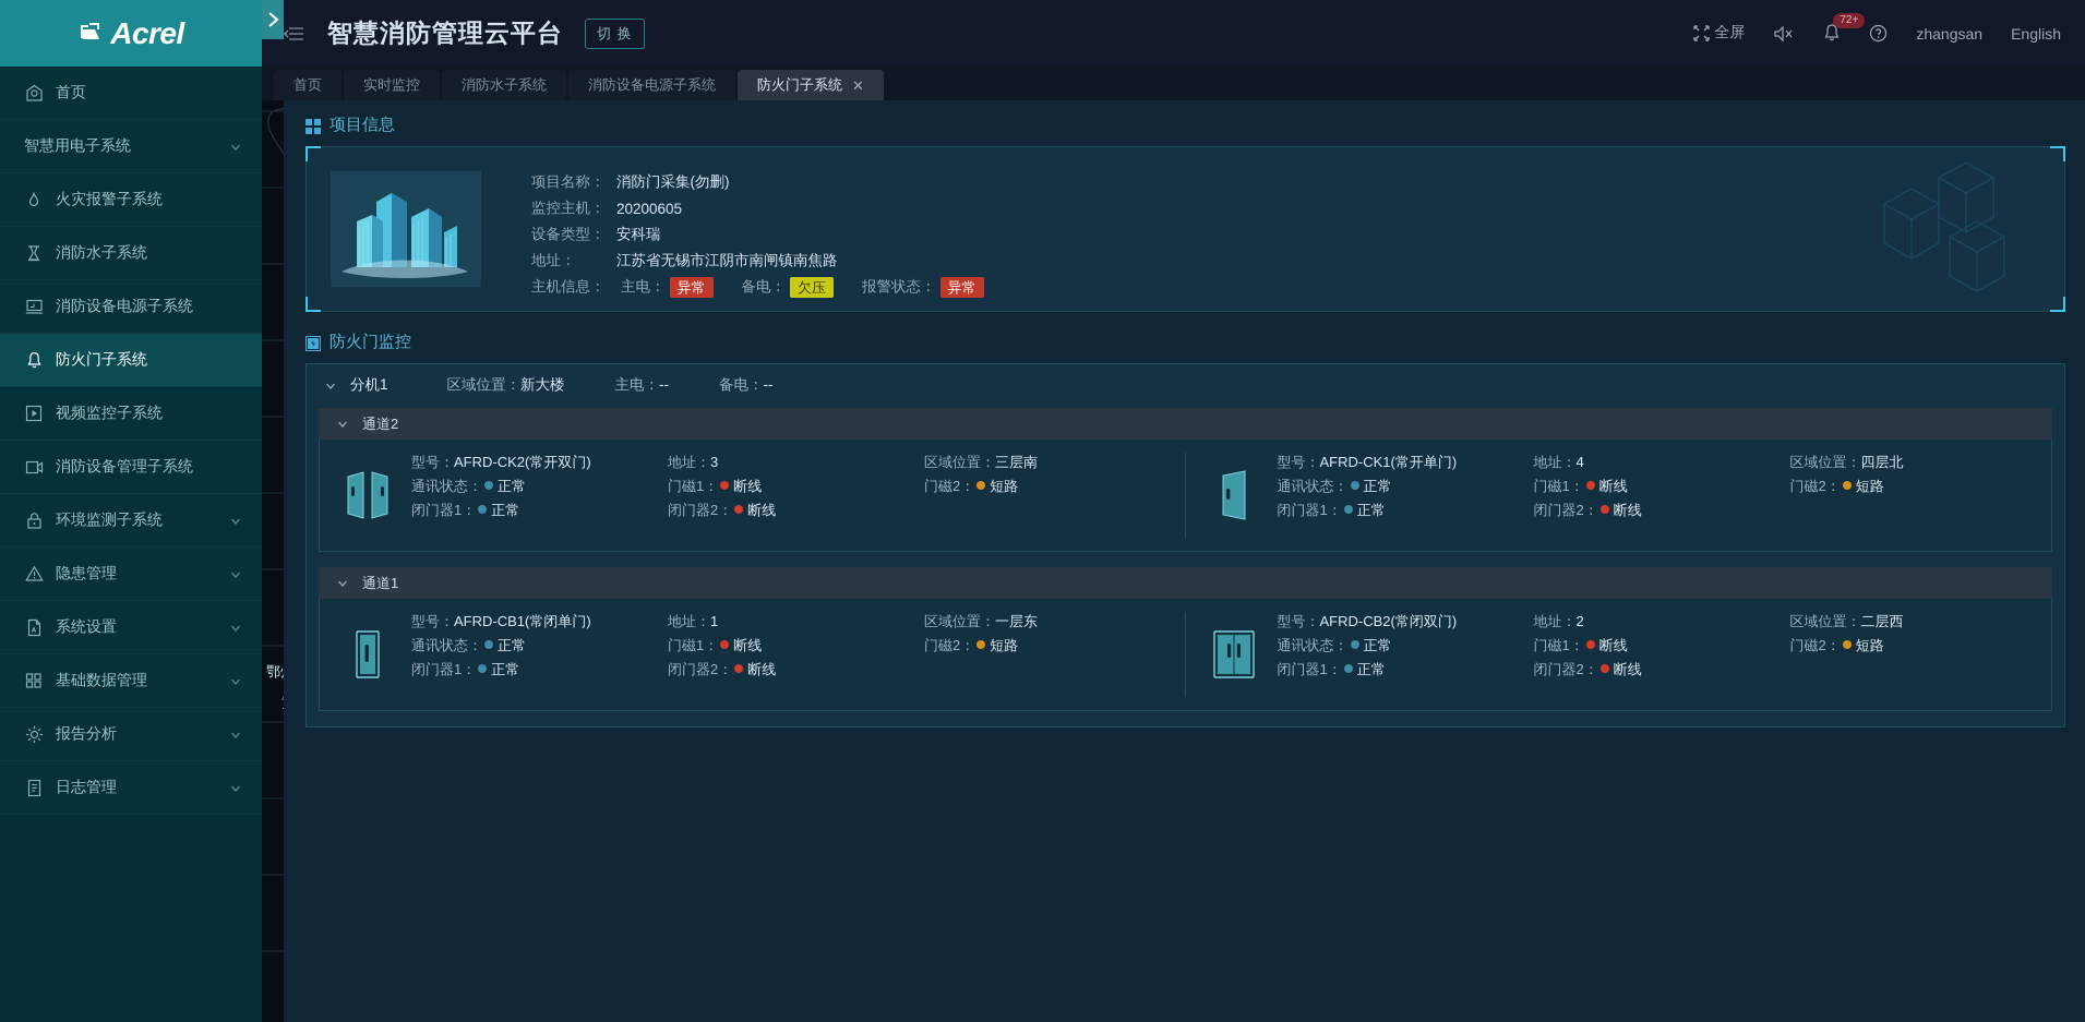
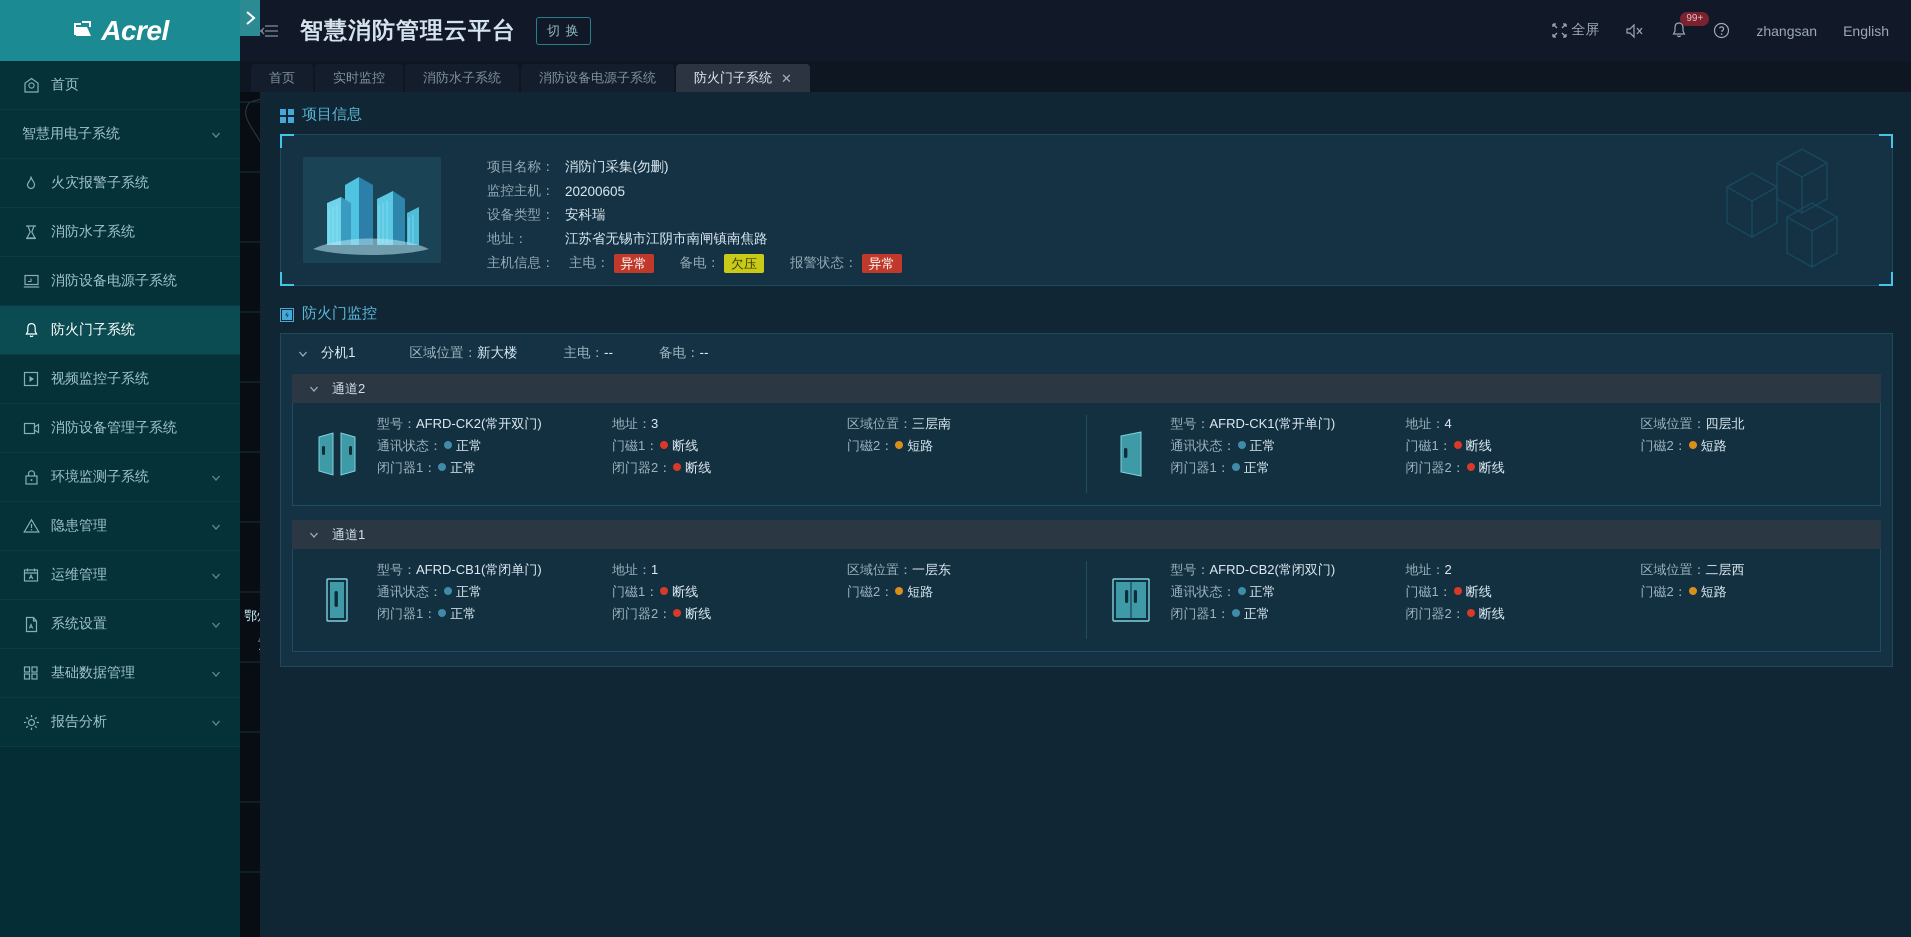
  Acrel
  首页
  智慧用电子系统
  火灾报警子系统
  消防水子系统
  消防设备电源子系统
  防火门子系统
  视频监控子系统
  消防设备管理子系统
  环境监测子系统
  隐患管理
+ 运维管理
  系统设置
  基础数据管理
  报告分析
- 日志管理
  智慧消防管理云平台
  切 换
  全屏
- 72+
+ 99+
  zhangsan
  English
  首页
  实时监控
  消防水子系统
  消防设备电源子系统
  防火门子系统
  ✕
  项目信息
  项目名称：
  消防门采集(勿删)
  监控主机：
  20200605
  设备类型：
  安科瑞
  地址：
  江苏省无锡市江阴市南闸镇南焦路
  主机信息：
  主电：
  异常
  备电：
  欠压
  报警状态：
  异常
  防火门监控
  分机1
  区域位置：新大楼
  主电：--
  备电：--
  通道2
  型号：AFRD-CK2(常开双门)
  通讯状态： 正常
  闭门器1： 正常
  地址：3
  门磁1： 断线
  闭门器2： 断线
  区域位置：三层南
  门磁2： 短路
  型号：AFRD-CK1(常开单门)
  通讯状态： 正常
  闭门器1： 正常
  地址：4
  门磁1： 断线
  闭门器2： 断线
  区域位置：四层北
  门磁2： 短路
  通道1
  型号：AFRD-CB1(常闭单门)
  通讯状态： 正常
  闭门器1： 正常
  地址：1
  门磁1： 断线
  闭门器2： 断线
  区域位置：一层东
  门磁2： 短路
  型号：AFRD-CB2(常闭双门)
  通讯状态： 正常
  闭门器1： 正常
  地址：2
  门磁1： 断线
  闭门器2： 断线
  区域位置：二层西
  门磁2： 短路
